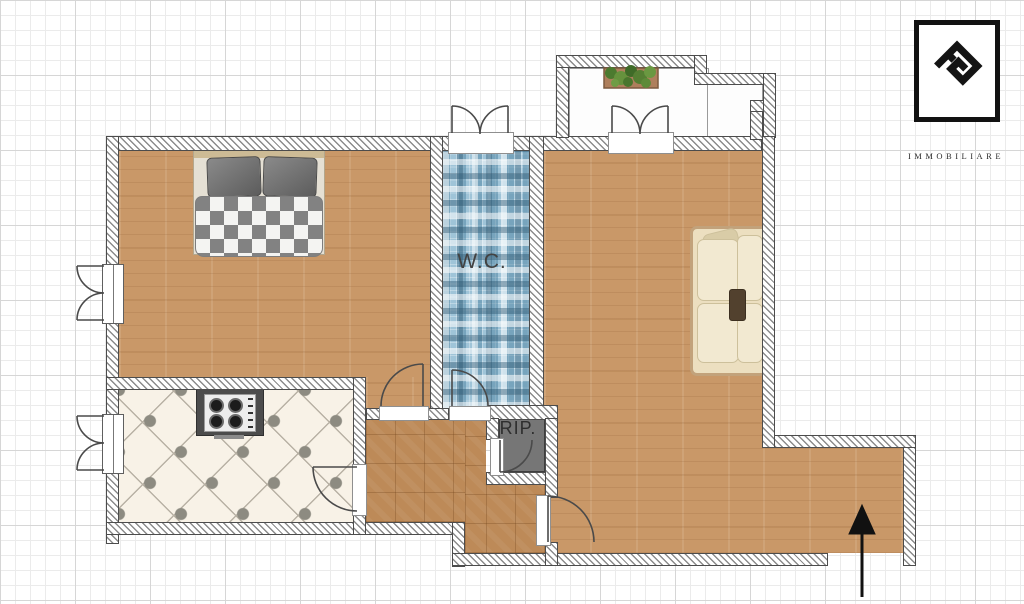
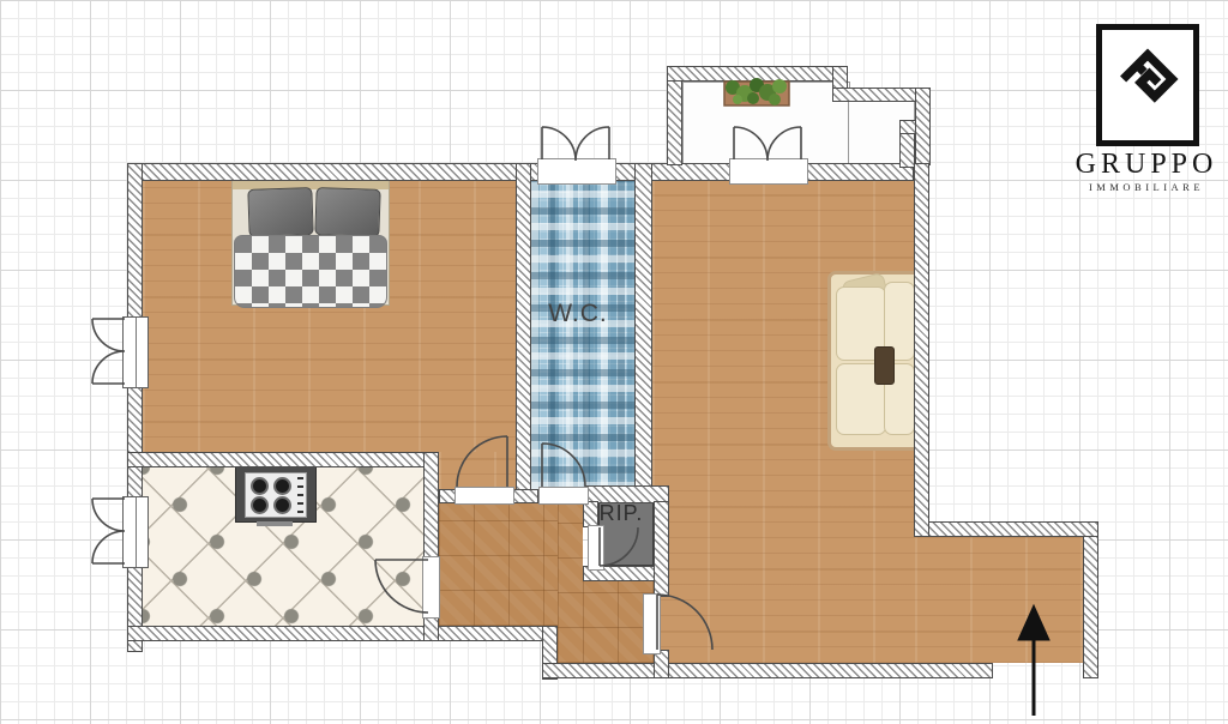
  W.C.
  RIP.
+ GRUPPO
  IMMOBILIARE
